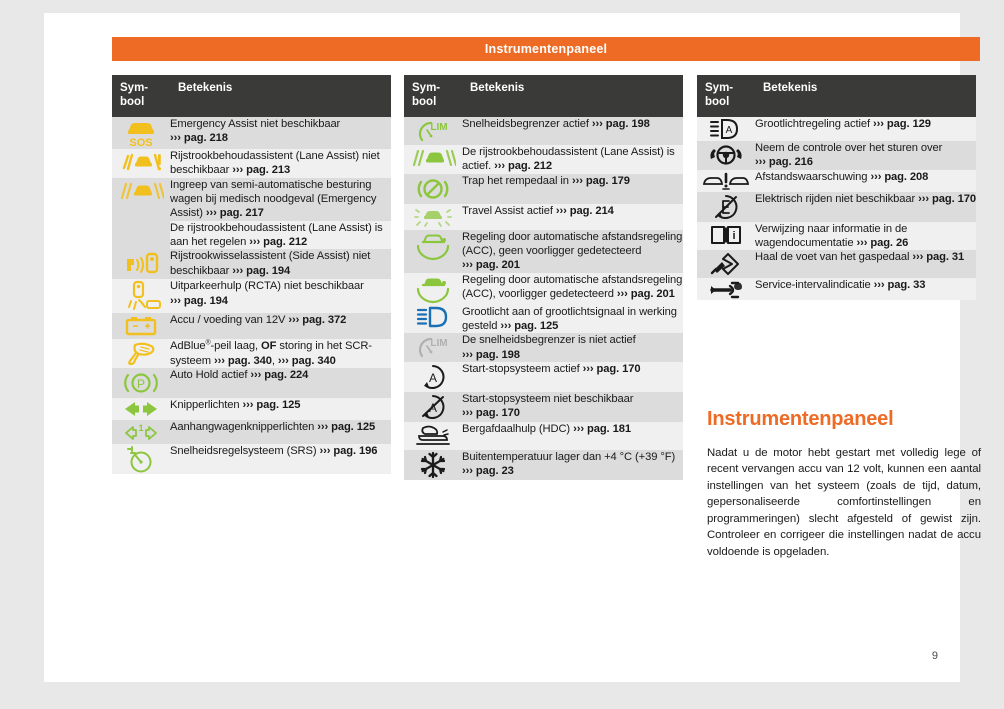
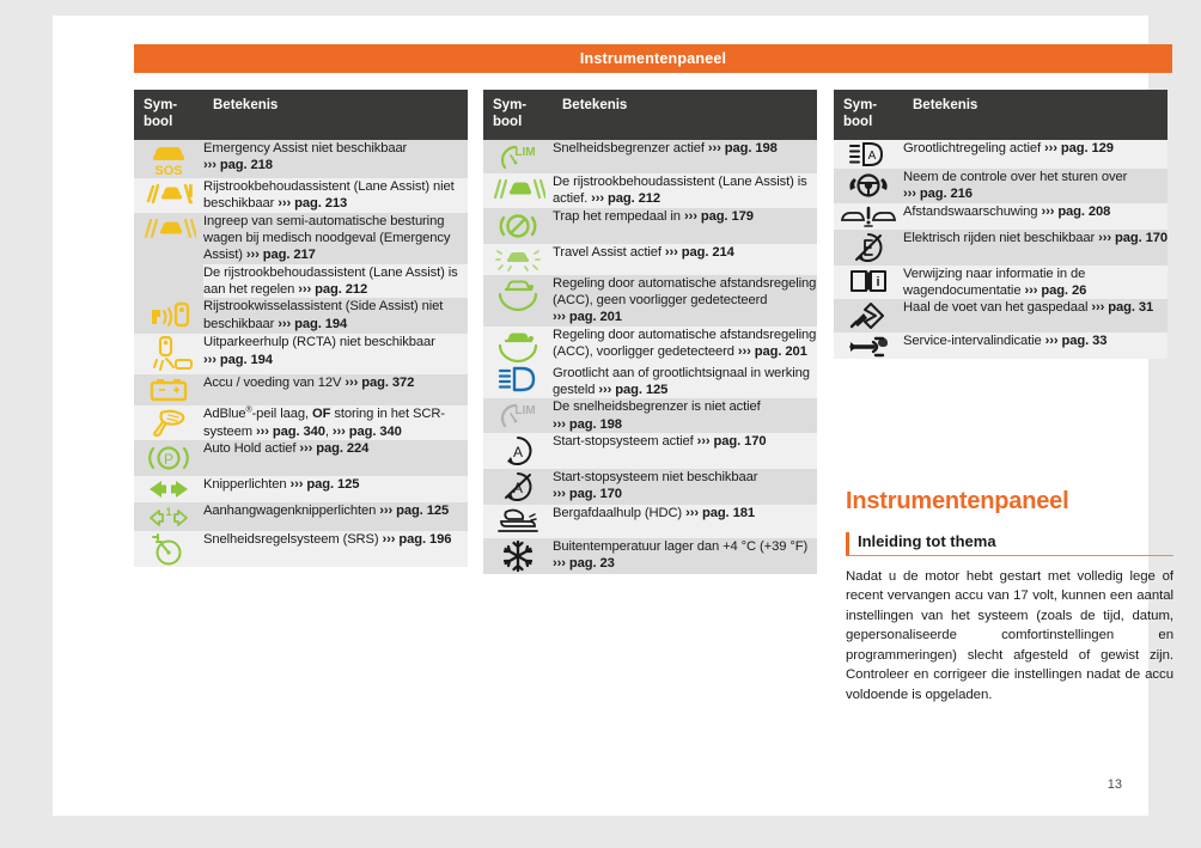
  Instrumentenpaneel
  Sym- bool	Betekenis
  SOS	Emergency Assist niet beschikbaar ››› pag. 218
  	Rijstrookbehoudassistent (Lane Assist) niet beschikbaar ››› pag. 213
  	Ingreep van semi-automatische besturing wagen bij medisch noodgeval (Emergency Assist) ››› pag. 217
  De rijstrookbehoudassistent (Lane Assist) is aan het regelen ››› pag. 212
  	Rijstrookwisselassistent (Side Assist) niet beschikbaar ››› pag. 194
  	Uitparkeerhulp (RCTA) niet beschikbaar ››› pag. 194
  	Accu / voeding van 12V ››› pag. 372
  	AdBlue -peil laag, OF storing in het SCR-systeem ››› pag. 340, ››› pag. 340
  P	Auto Hold actief ››› pag. 224
  	Knipperlichten ››› pag. 125
  1	Aanhangwagenknipperlichten ››› pag. 125
  	Snelheidsregelsysteem (SRS) ››› pag. 196
  Sym- bool	Betekenis
  LIM	Snelheidsbegrenzer actief ››› pag. 198
  	De rijstrookbehoudassistent (Lane Assist) is actief. ››› pag. 212
  	Trap het rempedaal in ››› pag. 179
  	Travel Assist actief ››› pag. 214
  	Regeling door automatische afstandsregeling (ACC), geen voorligger gedetecteerd ››› pag. 201
  	Regeling door automatische afstandsregeling (ACC), voorligger gedetecteerd ››› pag. 201
  	Grootlicht aan of grootlichtsignaal in werking gesteld ››› pag. 125
  LIM	De snelheidsbegrenzer is niet actief ››› pag. 198
  A	Start-stopsysteem actief ››› pag. 170
  A	Start-stopsysteem niet beschikbaar ››› pag. 170
  	Bergafdaalhulp (HDC) ››› pag. 181
  	Buitentemperatuur lager dan +4 °C (+39 °F) ››› pag. 23
  Sym- bool	Betekenis
  A	Grootlichtregeling actief ››› pag. 129
  	Neem de controle over het sturen over ››› pag. 216
  	Afstandswaarschuwing ››› pag. 208
  	Elektrisch rijden niet beschikbaar ››› pag. 170
  i	Verwijzing naar informatie in de wagendocumentatie ››› pag. 26
  	Haal de voet van het gaspedaal ››› pag. 31
  	Service-intervalindicatie ››› pag. 33
  Instrumentenpaneel
+ Inleiding tot thema
- Nadat u de motor hebt gestart met volledig lege of recent vervangen accu van 12 volt, kunnen een aantal instellingen van het systeem (zoals de tijd, datum, gepersonaliseerde comfortinstellingen en programmeringen) slecht afgesteld of gewist zijn. Controleer en corrigeer die instellingen nadat de accu voldoende is opgeladen.
+ Nadat u de motor hebt gestart met volledig lege of recent vervangen accu van 17 volt, kunnen een aantal instellingen van het systeem (zoals de tijd, datum, gepersonaliseerde comfortinstellingen en programmeringen) slecht afgesteld of gewist zijn. Controleer en corrigeer die instellingen nadat de accu voldoende is opgeladen.
- 9
+ 13
